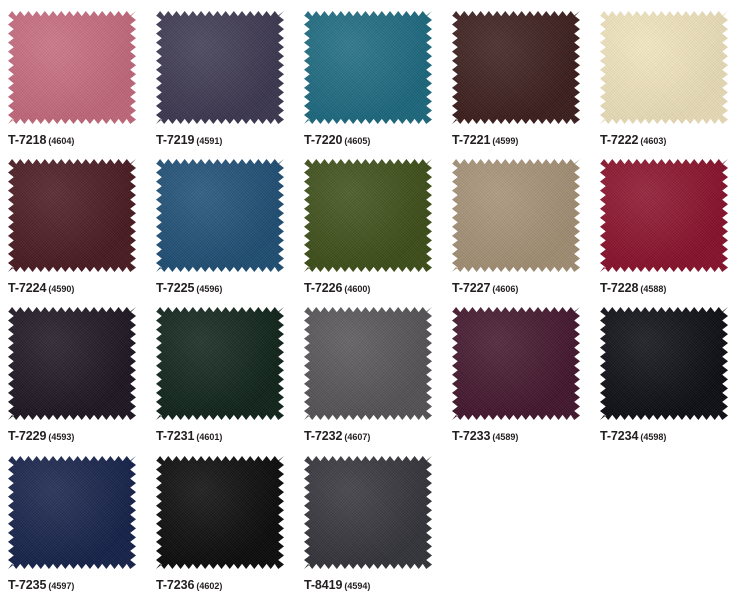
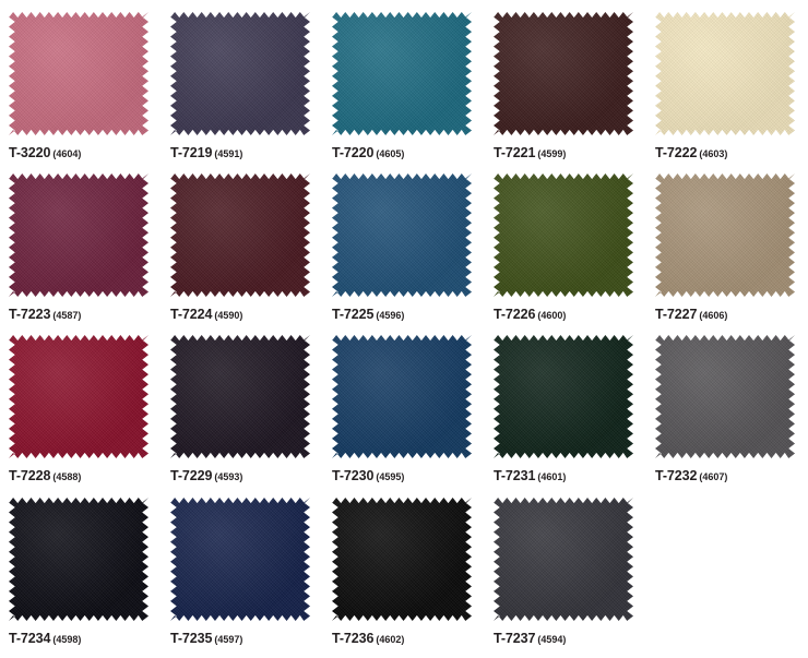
- T-7218 (4604)
+ T-3220 (4604)
  T-7219 (4591)
  T-7220 (4605)
  T-7221 (4599)
  T-7222 (4603)
+ T-7223 (4587)
  T-7224 (4590)
  T-7225 (4596)
  T-7226 (4600)
  T-7227 (4606)
  T-7228 (4588)
  T-7229 (4593)
+ T-7230 (4595)
  T-7231 (4601)
  T-7232 (4607)
- T-7233 (4589)
  T-7234 (4598)
  T-7235 (4597)
  T-7236 (4602)
- T-8419 (4594)
+ T-7237 (4594)
